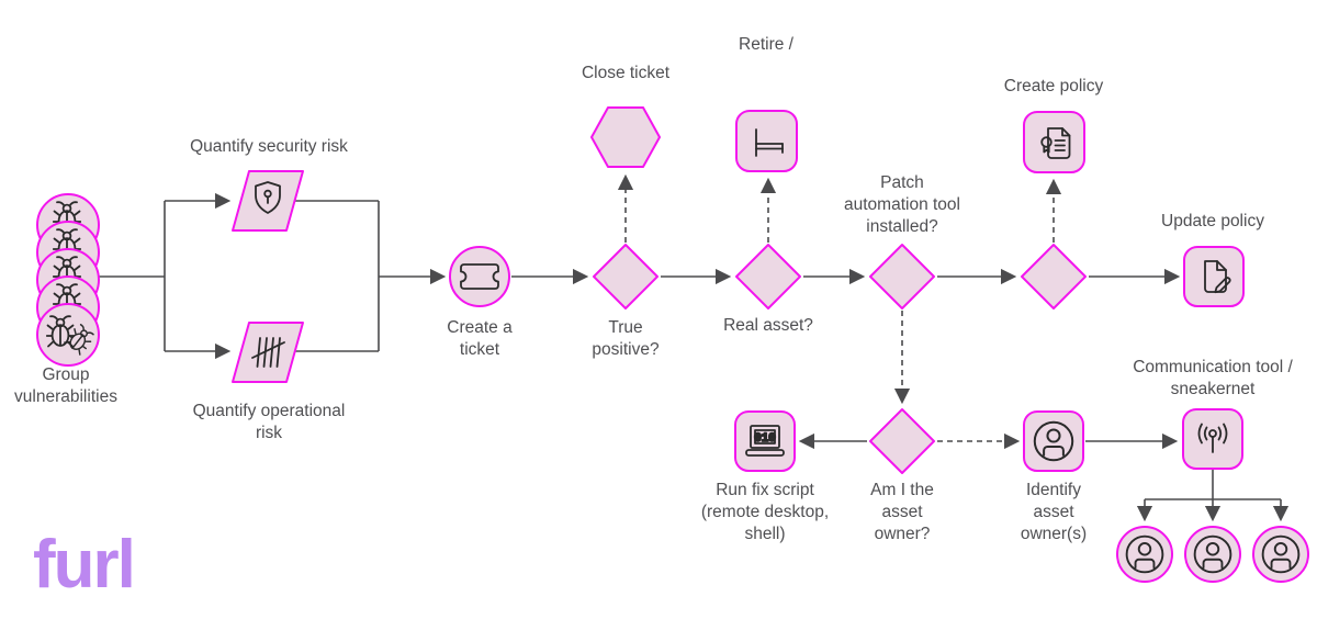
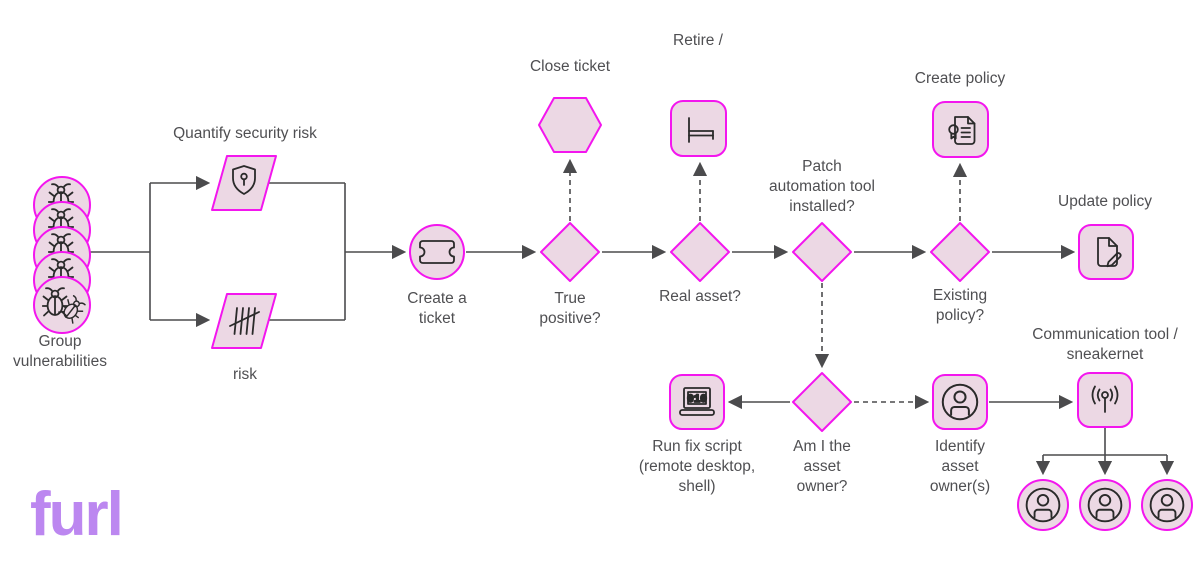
  Group
  vulnerabilities
  Quantify security risk
- Quantify operational
  risk
  Create a
  ticket
  True
  positive?
  Close ticket
  Real asset?
  Retire /
  Patch
  automation tool
  installed?
+ Existing
+ policy?
  Create policy
  Update policy
  Am I the
  asset
  owner?
  010
  Run fix script
  (remote desktop,
  shell)
  Identify
  asset
  owner(s)
  Communication tool /
  sneakernet
  furl
